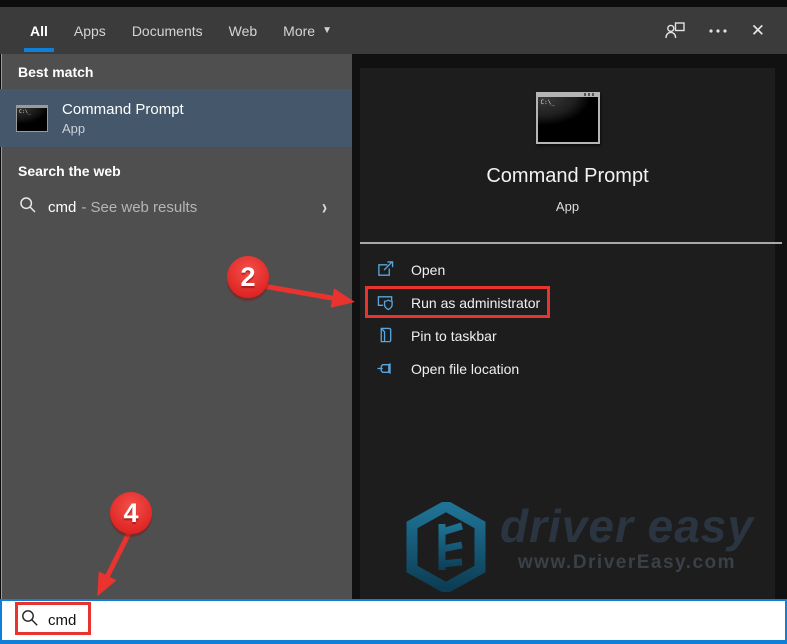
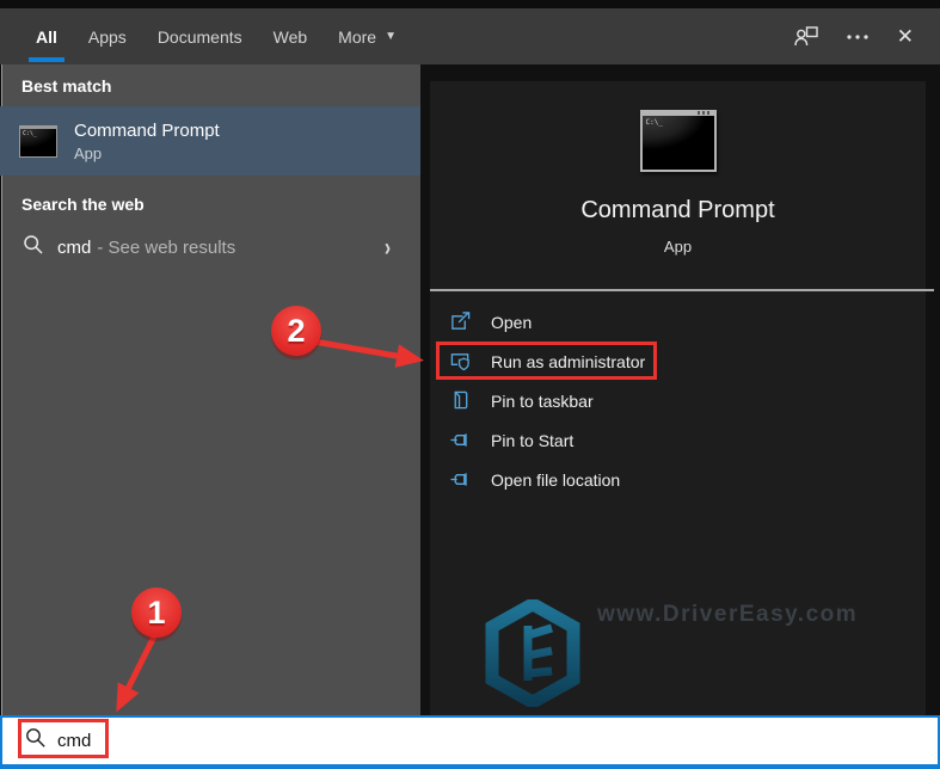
  All
  Apps
  Documents
  Web
  More
  ▼
  ✕
  Best match
  Command Prompt
  App
  Search the web
  cmd - See web results
  ›
  Command Prompt
  App
  Open
  Run as administrator
  Pin to taskbar
+ Pin to Start
  Open file location
- driver easy
  www.DriverEasy.com
  cmd
  2
- 4
+ 1
